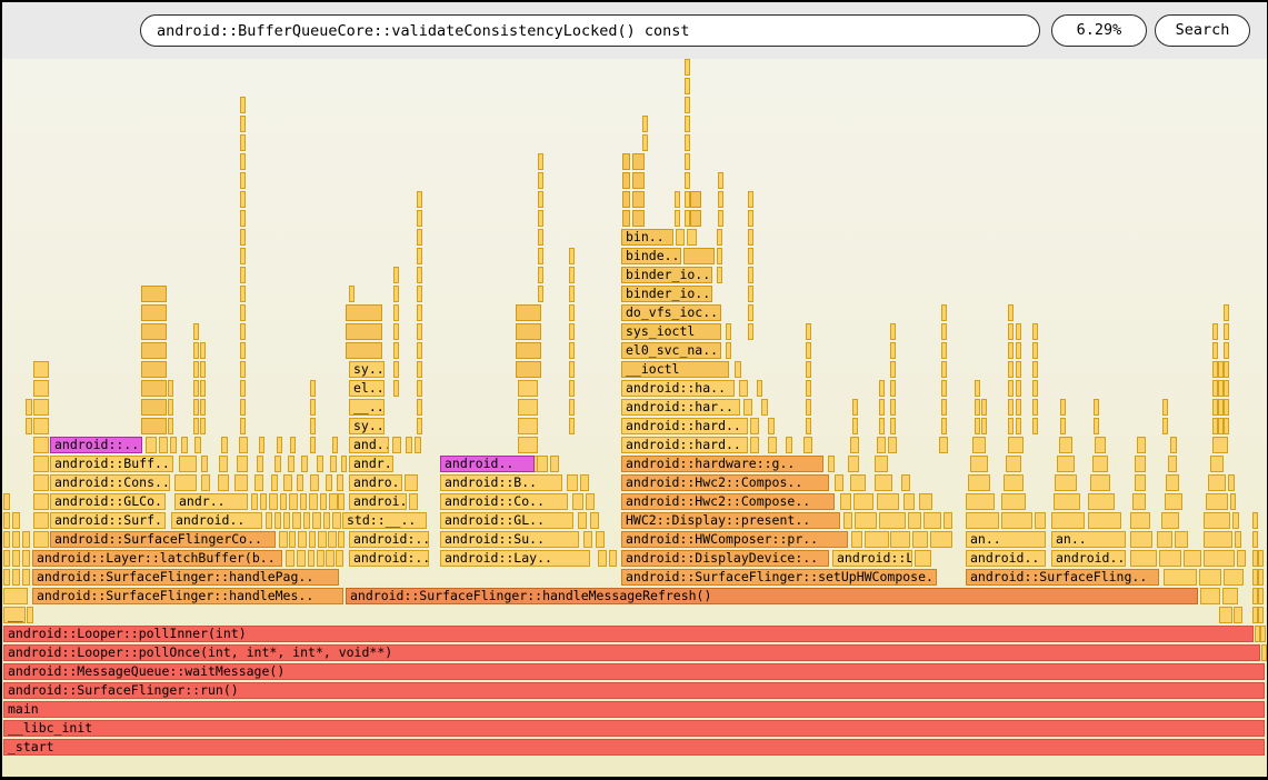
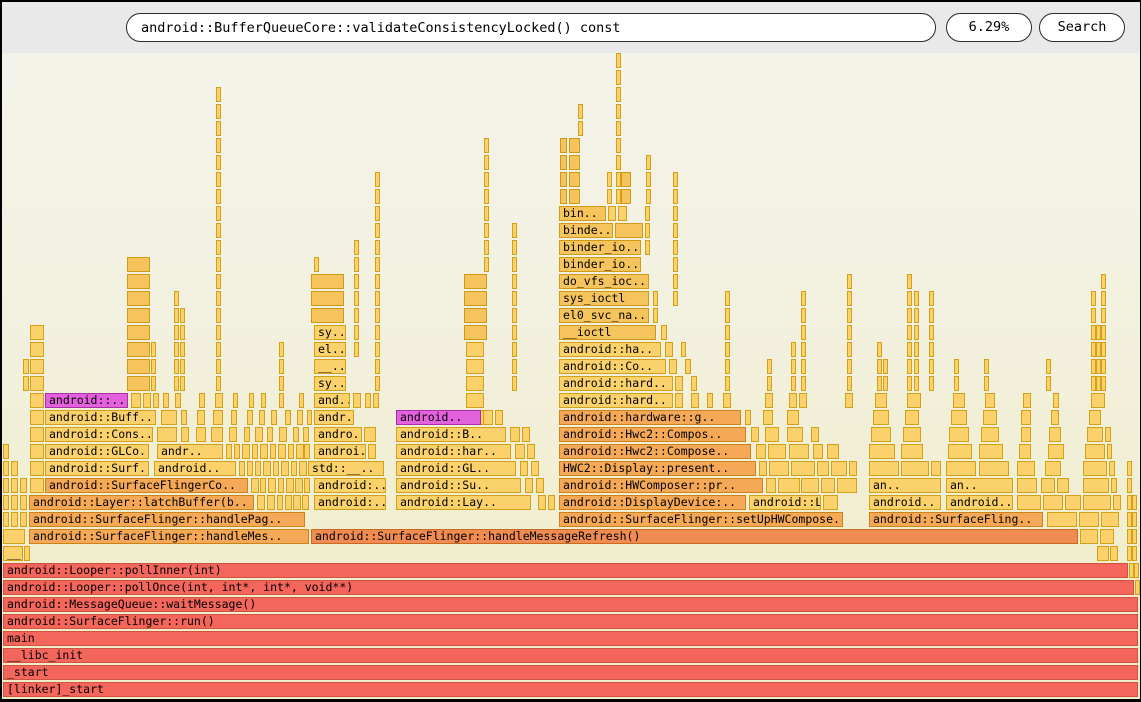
  android::BufferQueueCore::validateConsistencyLocked() const
  6.29%
  Search
  bin..
  binde..
  binder_io..
  binder_io..
  do_vfs_ioc..
  sys_ioctl
  el0_svc_na..
  sy..
  __ioctl
  el..
  android::ha..
  __..
- android::har..
+ android::Co..
  sy..
  android::hard..
  android::..
  and..
  android::hard..
  android::Buff..
  andr.
  android..
  android::hardware::g..
  android::Cons..
  andro.
  android::B..
  android::Hwc2::Compos..
  android::GLCo.
  andr..
  androi.
- android::Co..
+ android::har..
  android::Hwc2::Compose..
  android::Surf.
  android..
  std::__..
  android::GL..
  HWC2::Display::present..
  android::SurfaceFlingerCo..
  android:..
  android::Su..
  android::HWComposer::pr..
  an..
  an..
  android::Layer::latchBuffer(b..
  android:..
  android::Lay..
  android::DisplayDevice:..
  android::L
  android..
  android..
  android::SurfaceFlinger::handlePag..
  android::SurfaceFlinger::setUpHWCompose.
  android::SurfaceFling..
  android::SurfaceFlinger::handleMes..
  android::SurfaceFlinger::handleMessageRefresh()
  __
  android::Looper::pollInner(int)
  android::Looper::pollOnce(int, int*, int*, void**)
  android::MessageQueue::waitMessage()
  android::SurfaceFlinger::run()
  main
  __libc_init
  _start
+ [linker]_start
